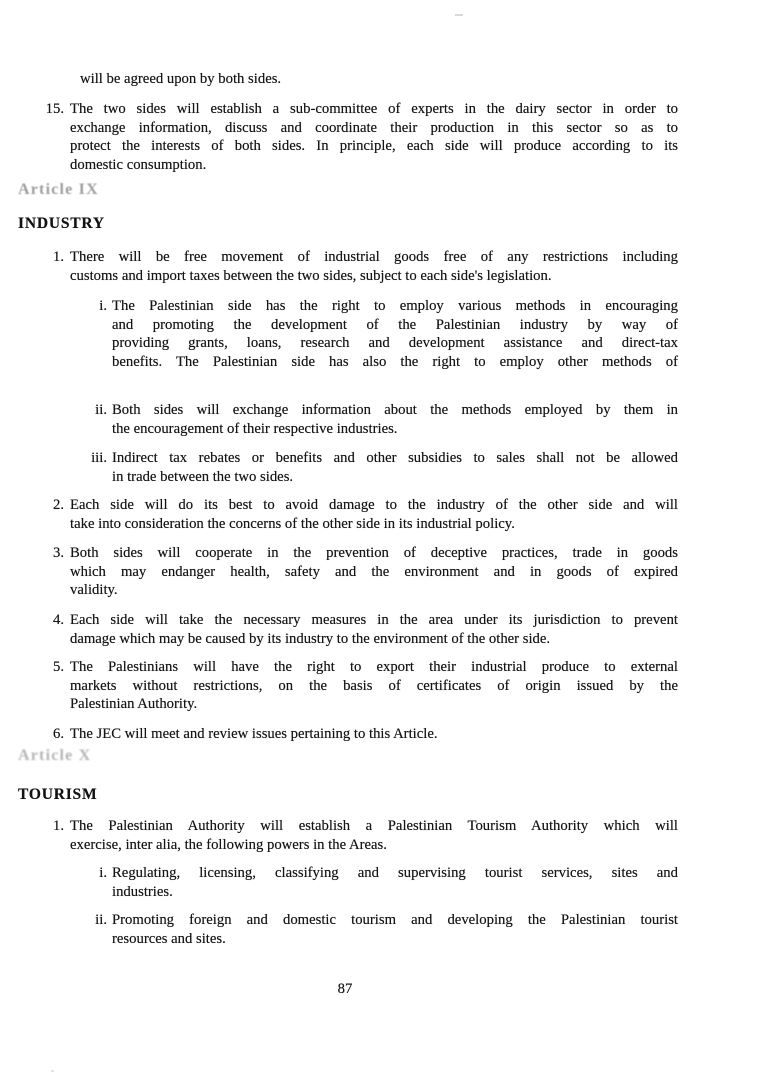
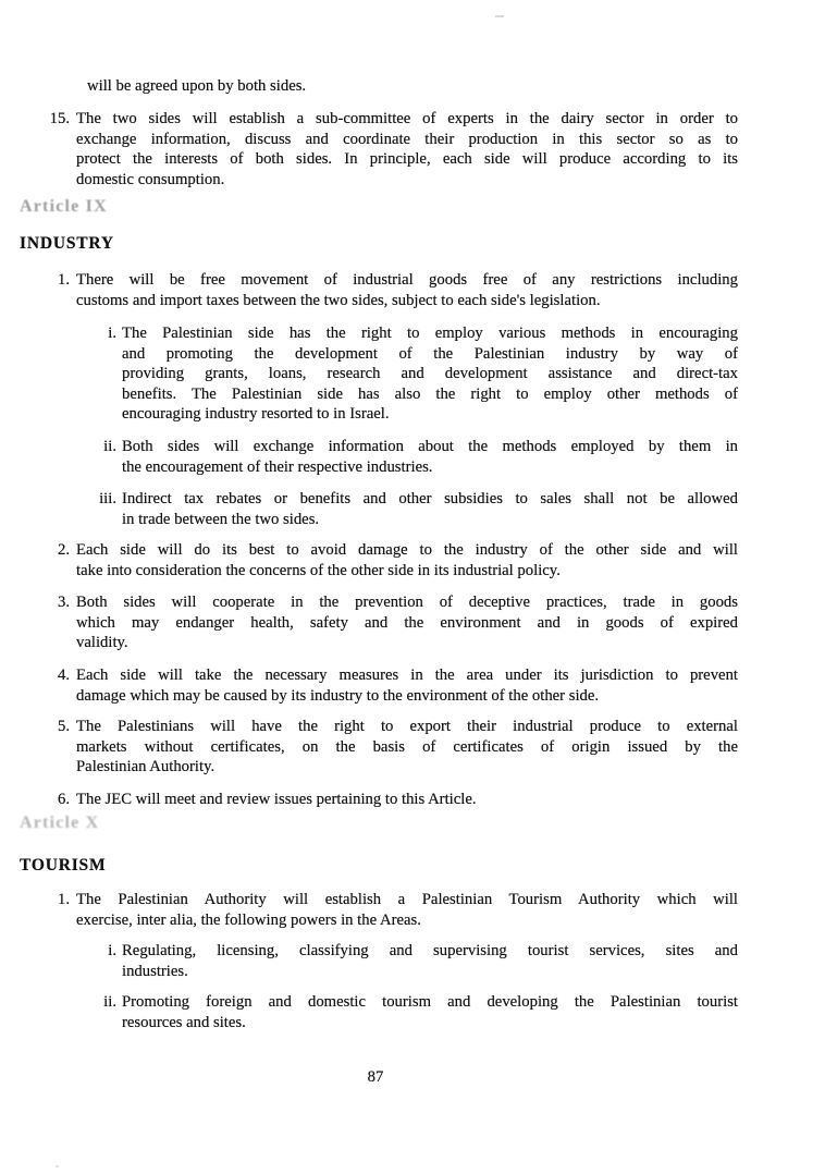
  will be agreed upon by both sides.
  15.
  The two sides will establish a sub-committee of experts in the dairy sector in order to
  exchange information, discuss and coordinate their production in this sector so as to
  protect the interests of both sides. In principle, each side will produce according to its
  domestic consumption.
  Article IX
  INDUSTRY
  1.
  There will be free movement of industrial goods free of any restrictions including
  customs and import taxes between the two sides, subject to each side's legislation.
  i.
  The Palestinian side has the right to employ various methods in encouraging
  and promoting the development of the Palestinian industry by way of
  providing grants, loans, research and development assistance and direct-tax
  benefits. The Palestinian side has also the right to employ other methods of
+ encouraging industry resorted to in Israel.
  ii.
  Both sides will exchange information about the methods employed by them in
  the encouragement of their respective industries.
  iii.
  Indirect tax rebates or benefits and other subsidies to sales shall not be allowed
  in trade between the two sides.
  2.
  Each side will do its best to avoid damage to the industry of the other side and will
  take into consideration the concerns of the other side in its industrial policy.
  3.
  Both sides will cooperate in the prevention of deceptive practices, trade in goods
  which may endanger health, safety and the environment and in goods of expired
  validity.
  4.
  Each side will take the necessary measures in the area under its jurisdiction to prevent
  damage which may be caused by its industry to the environment of the other side.
  5.
  The Palestinians will have the right to export their industrial produce to external
- markets without restrictions, on the basis of certificates of origin issued by the
+ markets without certificates, on the basis of certificates of origin issued by the
  Palestinian Authority.
  6.
  The JEC will meet and review issues pertaining to this Article.
  Article X
  TOURISM
  1.
  The Palestinian Authority will establish a Palestinian Tourism Authority which will
  exercise, inter alia, the following powers in the Areas.
  i.
  Regulating, licensing, classifying and supervising tourist services, sites and
  industries.
  ii.
  Promoting foreign and domestic tourism and developing the Palestinian tourist
  resources and sites.
  87
